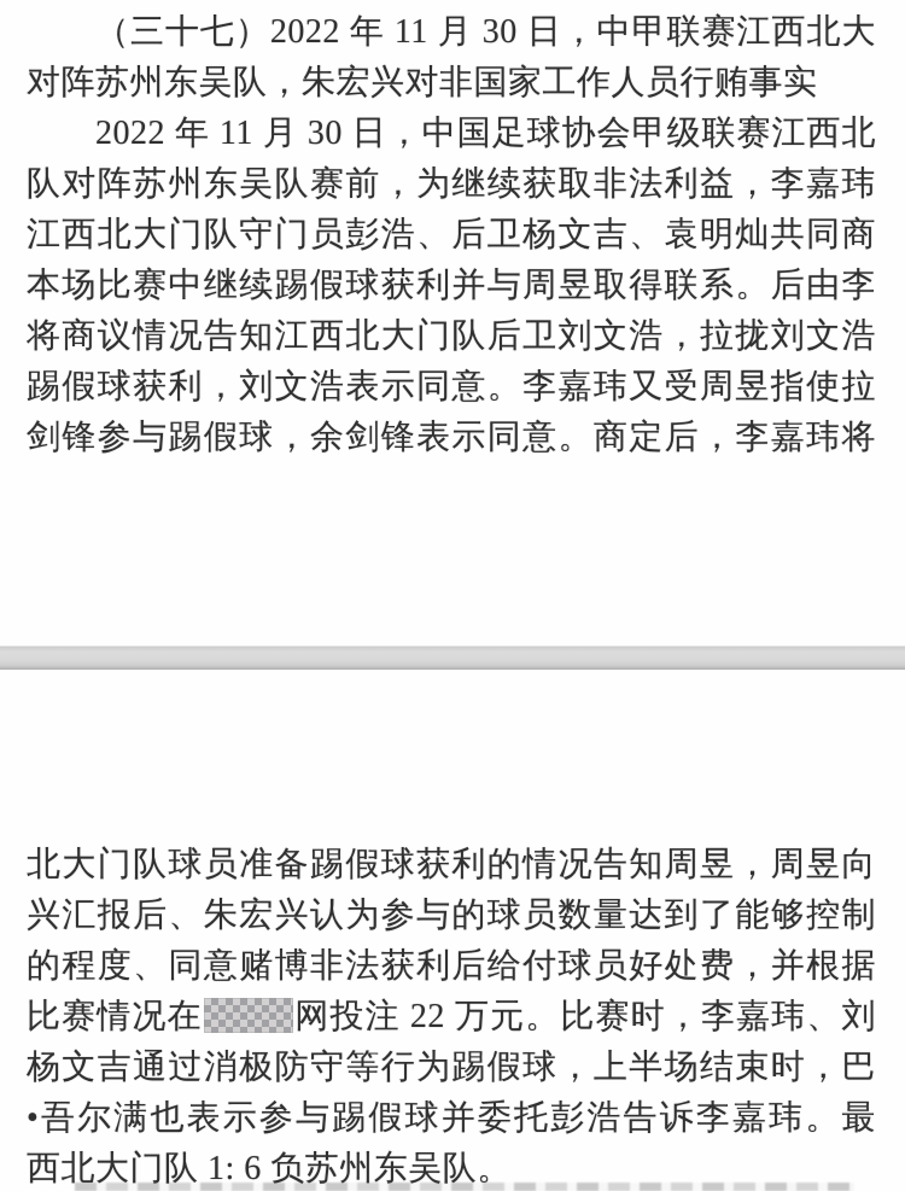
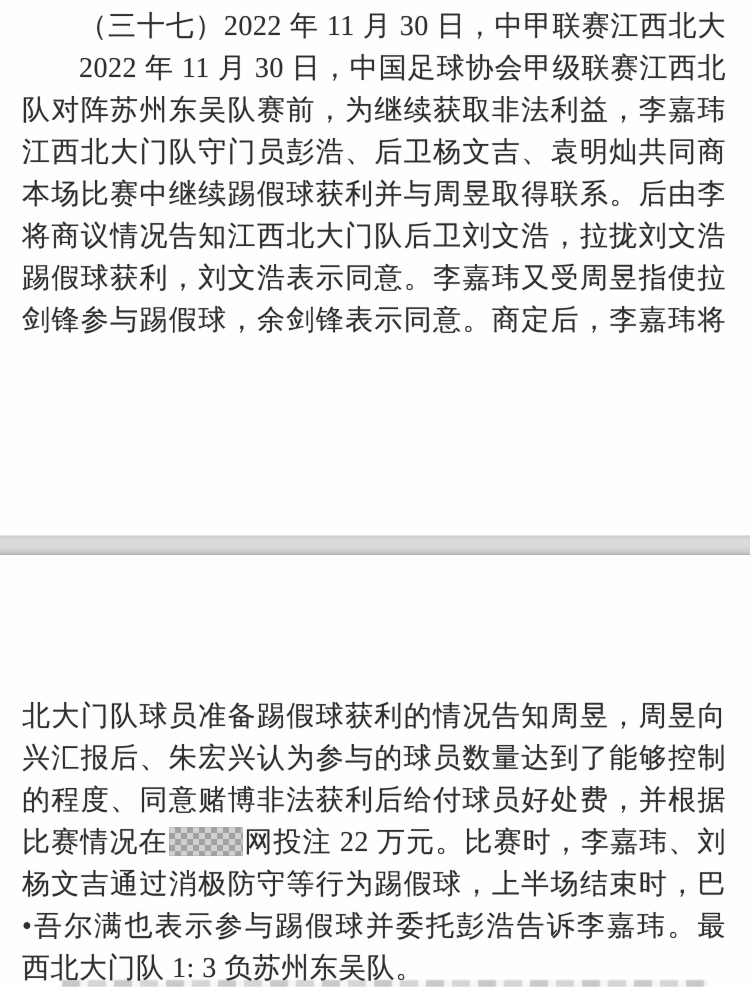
  （三十七）2022 年 11 月 30 日，中甲联赛江西北大
- 对阵苏州东吴队，朱宏兴对非国家工作人员行贿事实
  2022 年 11 月 30 日，中国足球协会甲级联赛江西北
  队对阵苏州东吴队赛前，为继续获取非法利益，李嘉玮
  江西北大门队守门员彭浩、后卫杨文吉、袁明灿共同商
  本场比赛中继续踢假球获利并与周昱取得联系。后由李
  将商议情况告知江西北大门队后卫刘文浩，拉拢刘文浩
  踢假球获利，刘文浩表示同意。李嘉玮又受周昱指使拉
  剑锋参与踢假球，余剑锋表示同意。商定后，李嘉玮将
  北大门队球员准备踢假球获利的情况告知周昱，周昱向
  兴汇报后、朱宏兴认为参与的球员数量达到了能够控制
  的程度、同意赌博非法获利后给付球员好处费，并根据
  比赛情况在 网投注 22 万元。比赛时，李嘉玮、刘
  杨文吉通过消极防守等行为踢假球，上半场结束时，巴
  •吾尔满也表示参与踢假球并委托彭浩告诉李嘉玮。最
- 西北大门队 1: 6 负苏州东吴队。
+ 西北大门队 1: 3 负苏州东吴队。
